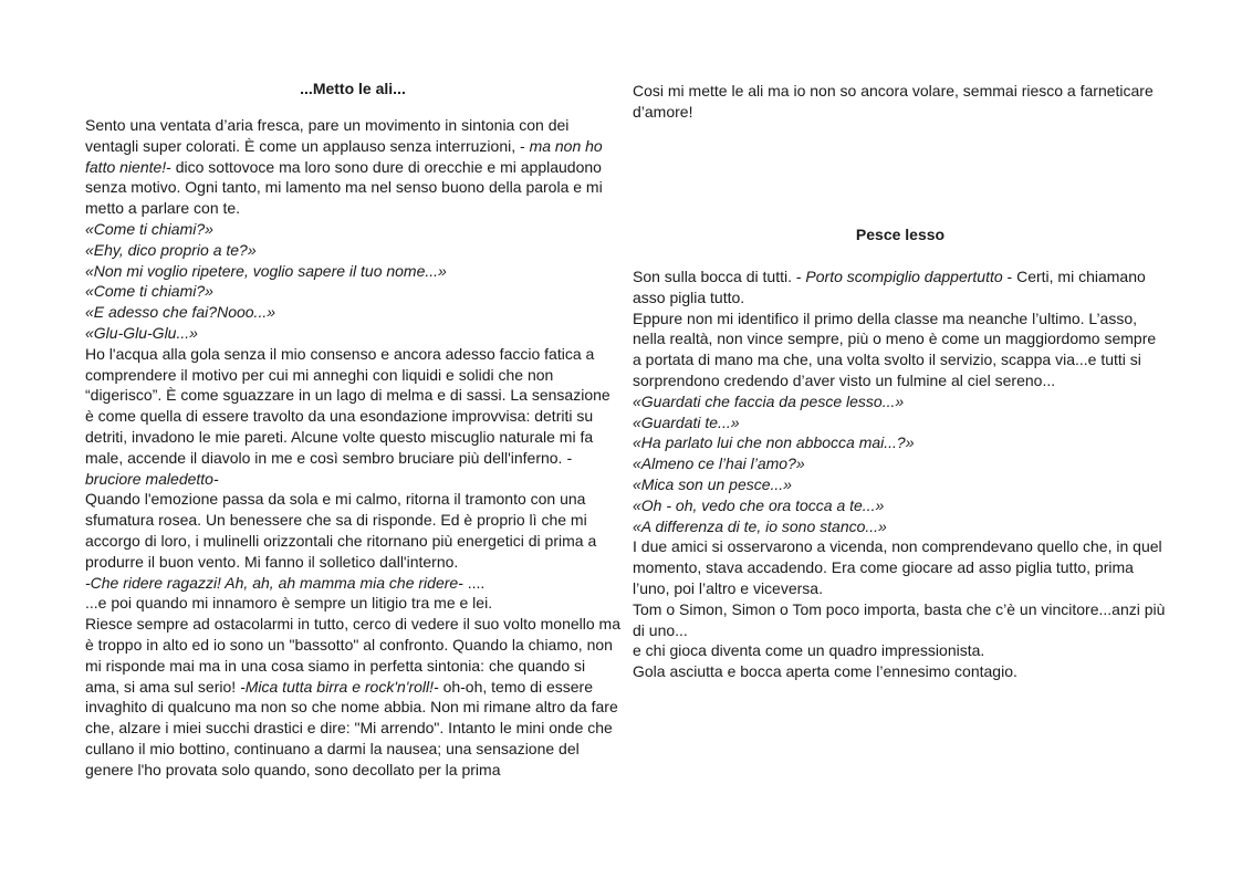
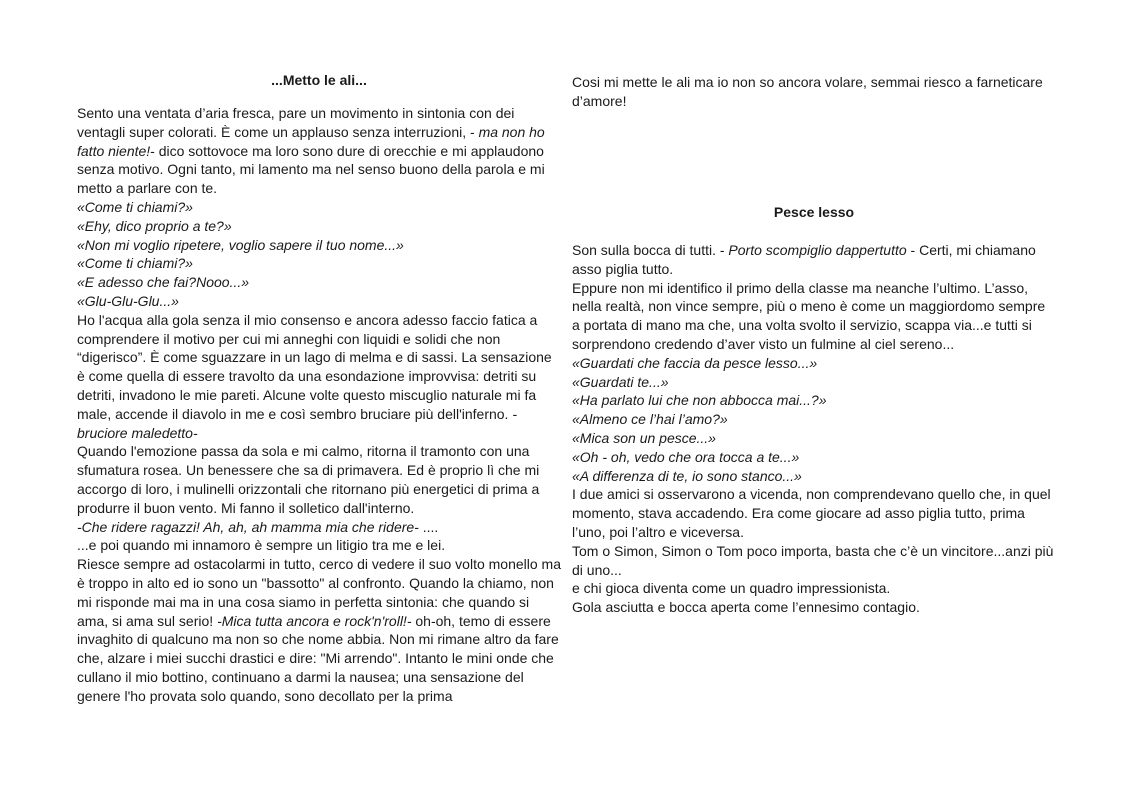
  ...Metto le ali...
  Sento una ventata d’aria fresca, pare un movimento in sintonia con dei ventagli super colorati. È come un applauso senza interruzioni, - ma non ho fatto niente!- dico sottovoce ma loro sono dure di orecchie e mi applaudono senza motivo. Ogni tanto, mi lamento ma nel senso buono della parola e mi metto a parlare con te.
  «Come ti chiami?»
  «Ehy, dico proprio a te?»
  «Non mi voglio ripetere, voglio sapere il tuo nome...»
  «Come ti chiami?»
  «E adesso che fai?Nooo...»
  «Glu-Glu-Glu...»
  Ho l'acqua alla gola senza il mio consenso e ancora adesso faccio fatica a comprendere il motivo per cui mi anneghi con liquidi e solidi che non “digerisco”. È come sguazzare in un lago di melma e di sassi. La sensazione è come quella di essere travolto da una esondazione improvvisa: detriti su detriti, invadono le mie pareti. Alcune volte questo miscuglio naturale mi fa male, accende il diavolo in me e così sembro bruciare più dell'inferno. -bruciore maledetto-
- Quando l'emozione passa da sola e mi calmo, ritorna il tramonto con una sfumatura rosea. Un benessere che sa di risponde. Ed è proprio lì che mi accorgo di loro, i mulinelli orizzontali che ritornano più energetici di prima a produrre il buon vento. Mi fanno il solletico dall'interno.
+ Quando l'emozione passa da sola e mi calmo, ritorna il tramonto con una sfumatura rosea. Un benessere che sa di primavera. Ed è proprio lì che mi accorgo di loro, i mulinelli orizzontali che ritornano più energetici di prima a produrre il buon vento. Mi fanno il solletico dall'interno.
  -Che ridere ragazzi! Ah, ah, ah mamma mia che ridere- ....
  ...e poi quando mi innamoro è sempre un litigio tra me e lei.
- Riesce sempre ad ostacolarmi in tutto, cerco di vedere il suo volto monello ma è troppo in alto ed io sono un "bassotto" al confronto. Quando la chiamo, non mi risponde mai ma in una cosa siamo in perfetta sintonia: che quando si ama, si ama sul serio! -Mica tutta birra e rock'n'roll!- oh-oh, temo di essere invaghito di qualcuno ma non so che nome abbia. Non mi rimane altro da fare che, alzare i miei succhi drastici e dire: "Mi arrendo". Intanto le mini onde che cullano il mio bottino, continuano a darmi la nausea; una sensazione del genere l'ho provata solo quando, sono decollato per la prima
+ Riesce sempre ad ostacolarmi in tutto, cerco di vedere il suo volto monello ma è troppo in alto ed io sono un "bassotto" al confronto. Quando la chiamo, non mi risponde mai ma in una cosa siamo in perfetta sintonia: che quando si ama, si ama sul serio! -Mica tutta ancora e rock'n'roll!- oh-oh, temo di essere invaghito di qualcuno ma non so che nome abbia. Non mi rimane altro da fare che, alzare i miei succhi drastici e dire: "Mi arrendo". Intanto le mini onde che cullano il mio bottino, continuano a darmi la nausea; una sensazione del genere l'ho provata solo quando, sono decollato per la prima
  Cosi mi mette le ali ma io non so ancora volare, semmai riesco a farneticare d’amore!
  Pesce lesso
  Son sulla bocca di tutti. - Porto scompiglio dappertutto - Certi, mi chiamano asso piglia tutto.
  Eppure non mi identifico il primo della classe ma neanche l’ultimo. L’asso, nella realtà, non vince sempre, più o meno è come un maggiordomo sempre a portata di mano ma che, una volta svolto il servizio, scappa via...e tutti si sorprendono credendo d’aver visto un fulmine al ciel sereno...
  «Guardati che faccia da pesce lesso...»
  «Guardati te...»
  «Ha parlato lui che non abbocca mai...?»
  «Almeno ce l’hai l’amo?»
  «Mica son un pesce...»
  «Oh - oh, vedo che ora tocca a te...»
  «A differenza di te, io sono stanco...»
  I due amici si osservarono a vicenda, non comprendevano quello che, in quel momento, stava accadendo. Era come giocare ad asso piglia tutto, prima l’uno, poi l’altro e viceversa.
  Tom o Simon, Simon o Tom poco importa, basta che c’è un vincitore...anzi più di uno...
  e chi gioca diventa come un quadro impressionista.
  Gola asciutta e bocca aperta come l’ennesimo contagio.
